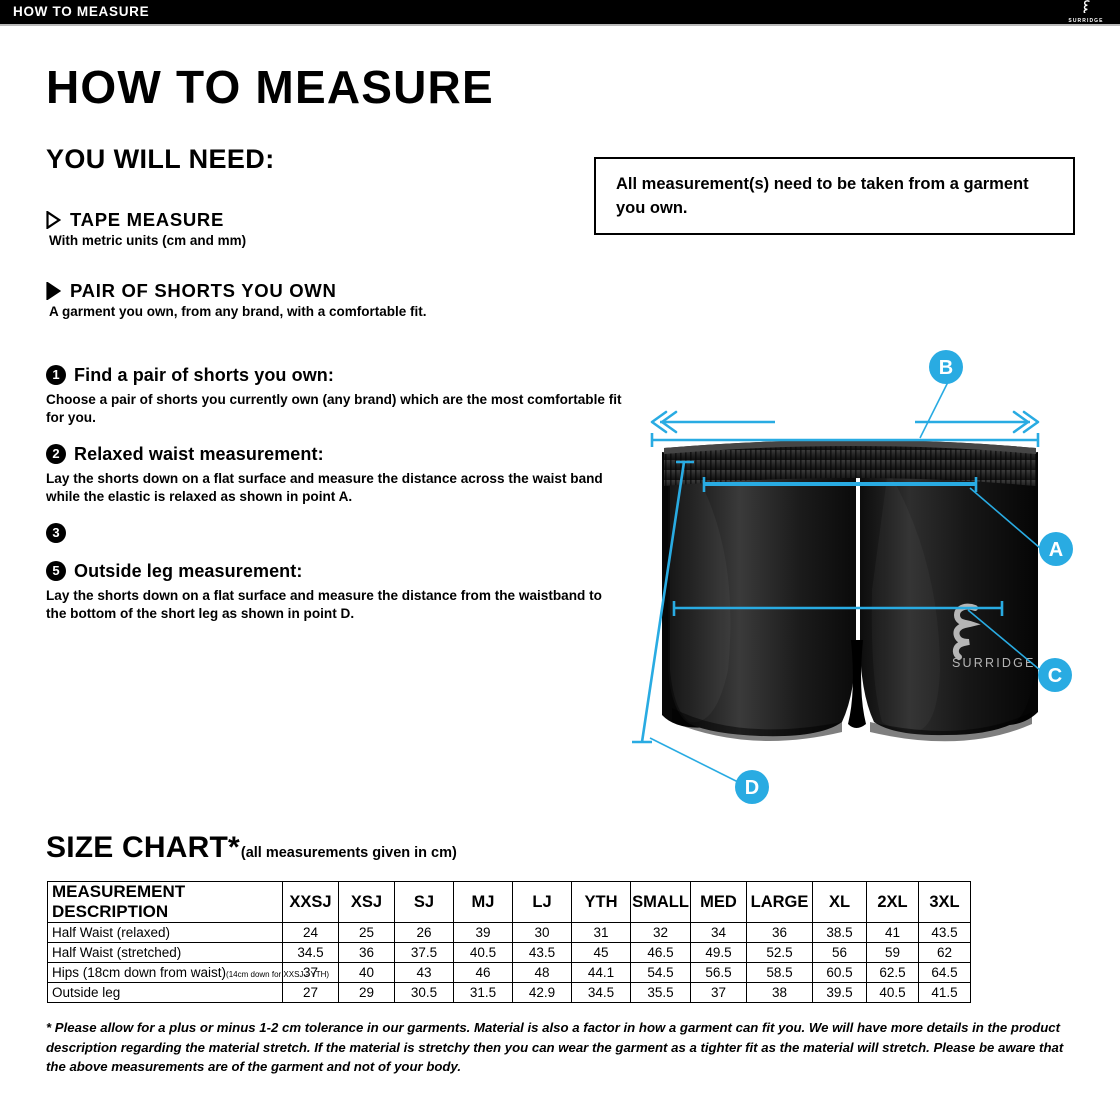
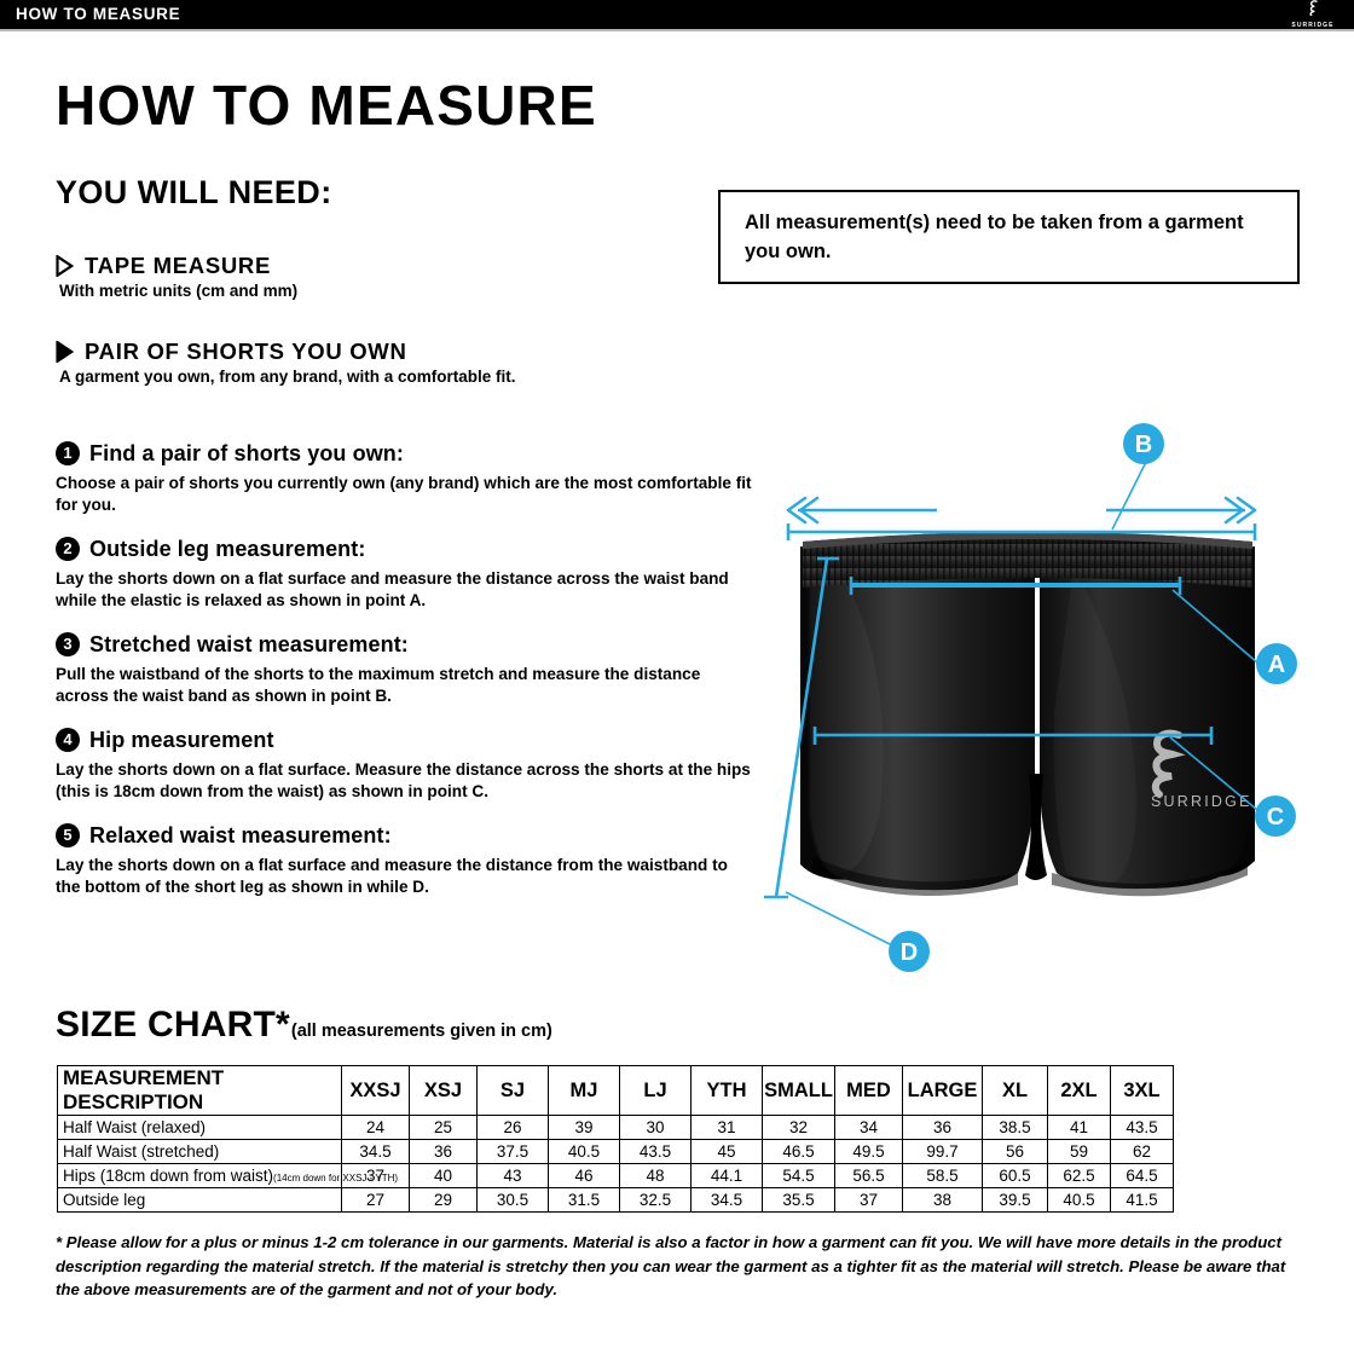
  HOW TO MEASURE
  HOW TO MEASURE
  YOU WILL NEED:
  TAPE MEASURE
  With metric units (cm and mm)
  PAIR OF SHORTS YOU OWN
  A garment you own, from any brand, with a comfortable fit.
  All measurement(s) need to be taken from a garment you own.
  1
  Find a pair of shorts you own:
  Choose a pair of shorts you currently own (any brand) which are the most comfortable fit for you.
  2
- Relaxed waist measurement:
+ Outside leg measurement:
  Lay the shorts down on a flat surface and measure the distance across the waist band while the elastic is relaxed as shown in point A.
  3
+ Stretched waist measurement:
+ Pull the waistband of the shorts to the maximum stretch and measure the distance across the waist band as shown in point B.
+ 4
+ Hip measurement
+ Lay the shorts down on a flat surface. Measure the distance across the shorts at the hips (this is 18cm down from the waist) as shown in point C.
  5
- Outside leg measurement:
+ Relaxed waist measurement:
- Lay the shorts down on a flat surface and measure the distance from the waistband to the bottom of the short leg as shown in point D.
+ Lay the shorts down on a flat surface and measure the distance from the waistband to the bottom of the short leg as shown in while D.
  SURRIDGE
  B
  A
  C
  D
  SIZE CHART*
  (all measurements given in cm)
  MEASUREMENT DESCRIPTION	XXSJ	XSJ	SJ	MJ	LJ	YTH	SMALL	MED	LARGE	XL	2XL	3XL
  Half Waist (relaxed)	24	25	26	39	30	31	32	34	36	38.5	41	43.5
- Half Waist (stretched)	34.5	36	37.5	40.5	43.5	45	46.5	49.5	52.5	56	59	62
+ Half Waist (stretched)	34.5	36	37.5	40.5	43.5	45	46.5	49.5	99.7	56	59	62
  Hips (18cm down from waist)(14cm down for XXSJ - YTH)	37	40	43	46	48	44.1	54.5	56.5	58.5	60.5	62.5	64.5
- Outside leg	27	29	30.5	31.5	42.9	34.5	35.5	37	38	39.5	40.5	41.5
+ Outside leg	27	29	30.5	31.5	32.5	34.5	35.5	37	38	39.5	40.5	41.5
  * Please allow for a plus or minus 1-2 cm tolerance in our garments. Material is also a factor in how a garment can fit you. We will have more details in the product description regarding the material stretch. If the material is stretchy then you can wear the garment as a tighter fit as the material will stretch. Please be aware that the above measurements are of the garment and not of your body.
